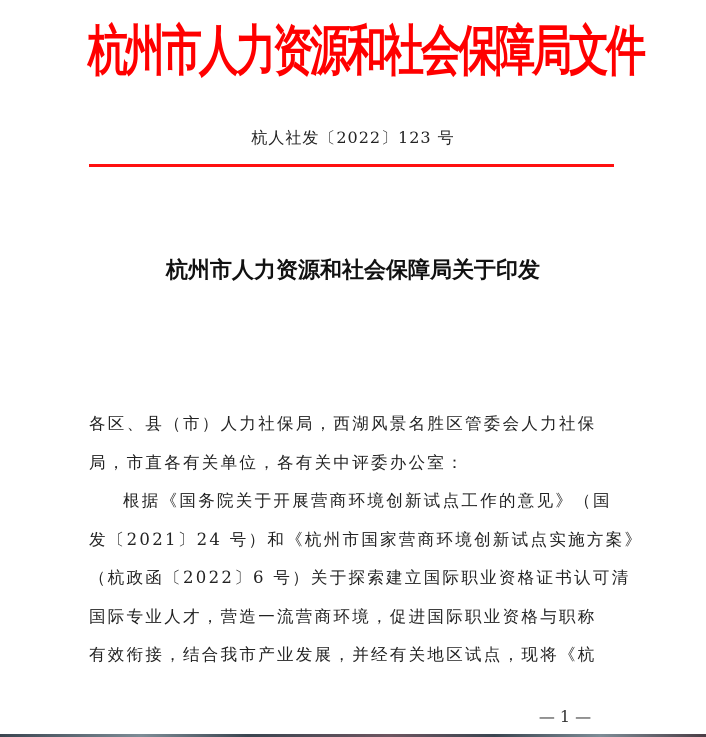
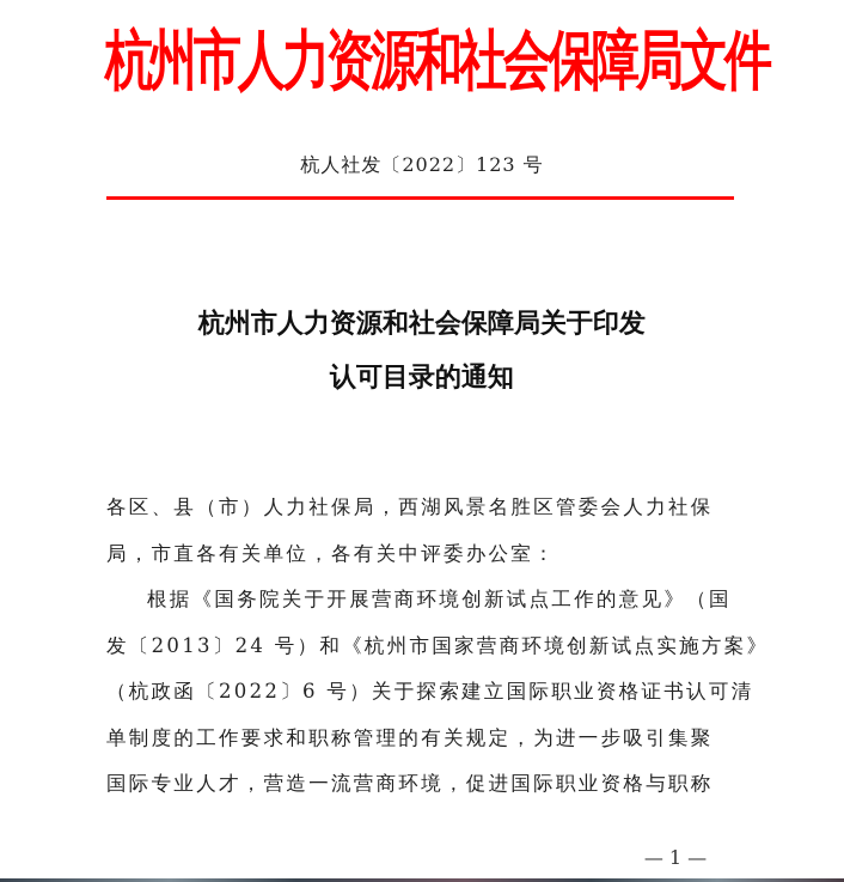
  杭州市人力资源和社会保障局文件
  杭人社发〔2022〕123 号
  杭州市人力资源和社会保障局关于印发
+ 认可目录的通知
  各区、县（市）人力社保局，西湖风景名胜区管委会人力社保
  局，市直各有关单位，各有关中评委办公室：
  根据《国务院关于开展营商环境创新试点工作的意见》（国
- 发〔2021〕24 号）和《杭州市国家营商环境创新试点实施方案》
+ 发〔2013〕24 号）和《杭州市国家营商环境创新试点实施方案》
  （杭政函〔2022〕6 号）关于探索建立国际职业资格证书认可清
+ 单制度的工作要求和职称管理的有关规定，为进一步吸引集聚
  国际专业人才，营造一流营商环境，促进国际职业资格与职称
- 有效衔接，结合我市产业发展，并经有关地区试点，现将《杭
  — 1 —
